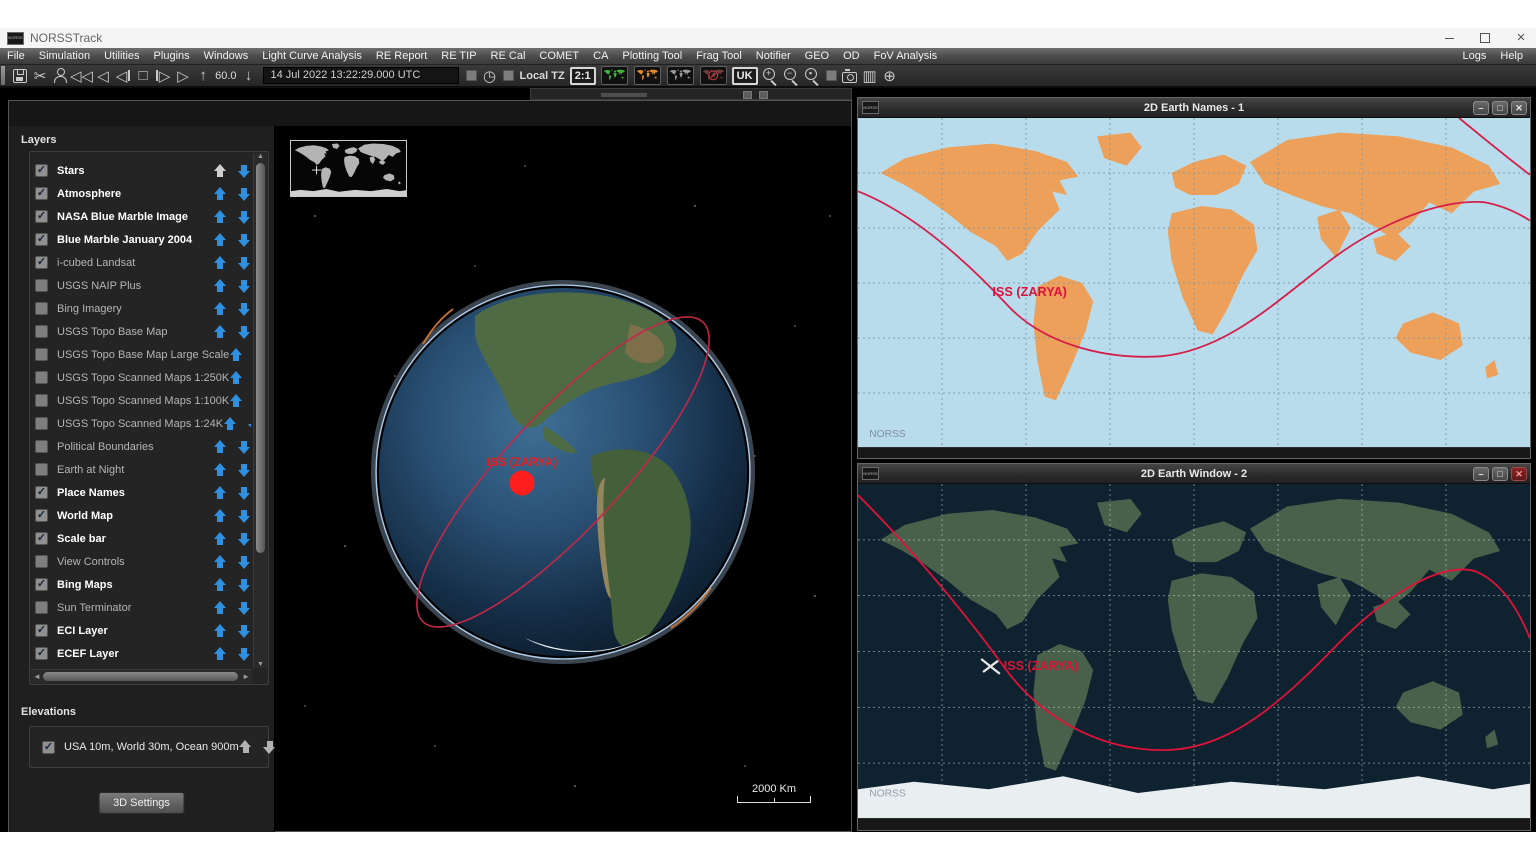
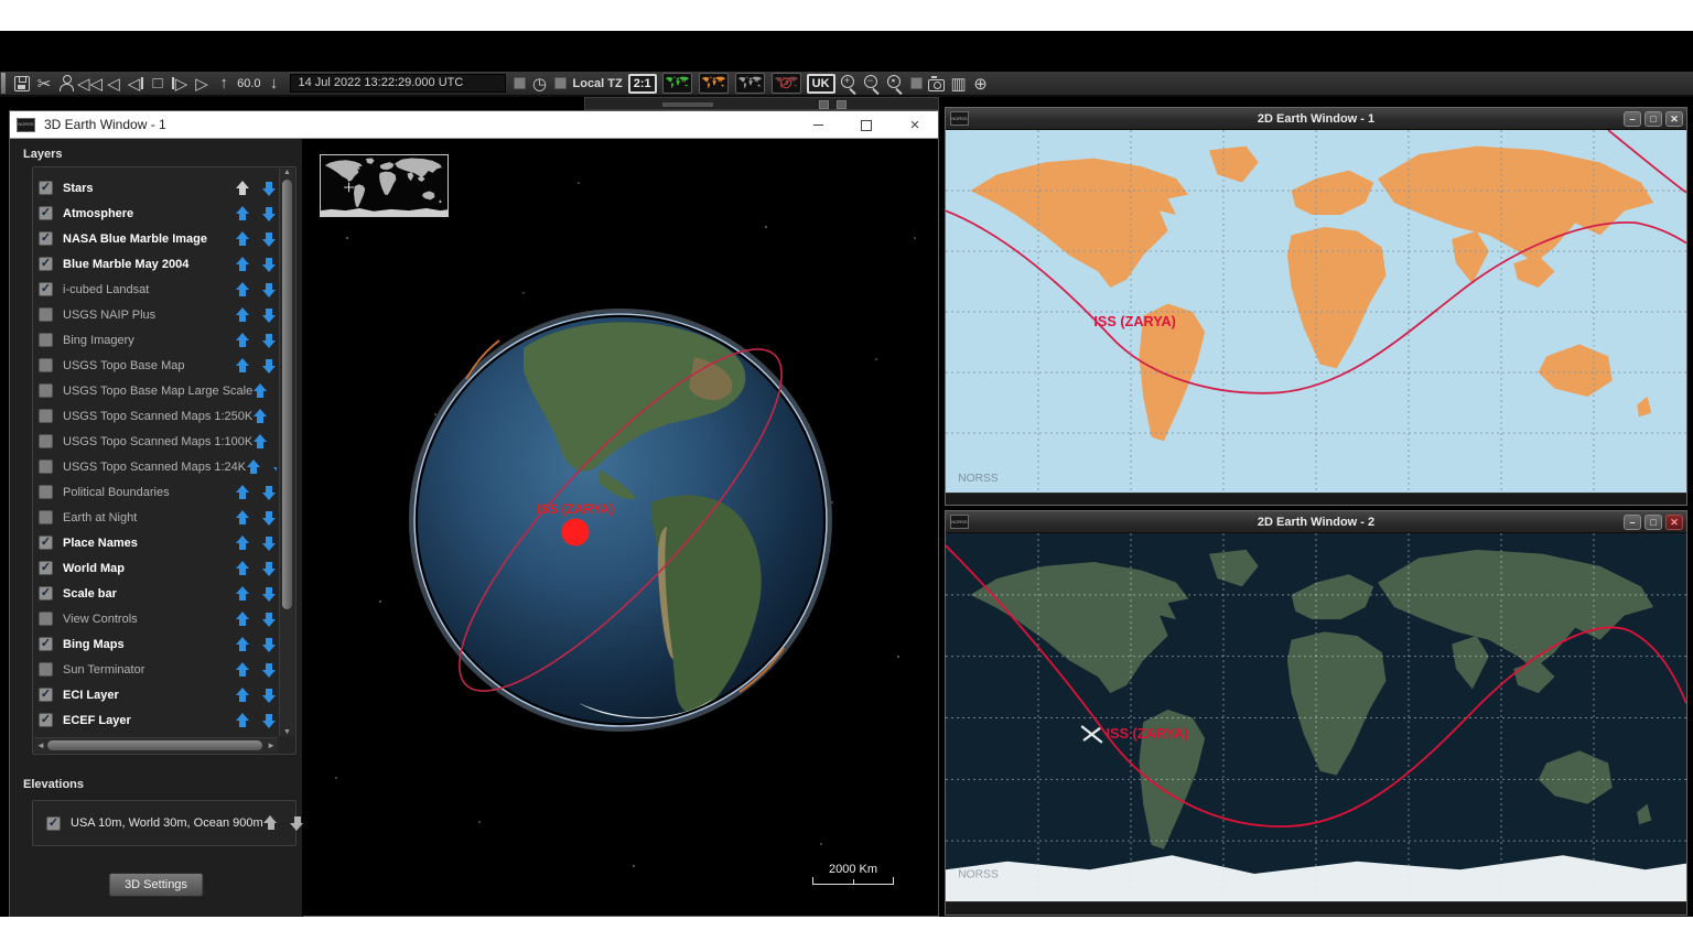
- NORSSTrack
- File
- Simulation
- Utilities
- Plugins
- Windows
- Light Curve Analysis
- RE Report
- RE TIP
- RE Cal
- COMET
- CA
- Plotting Tool
- Frag Tool
- Notifier
- GEO
- OD
- FoV Analysis
- Logs
- Help
  ✂
  ◁◁
  ◁
  ◁
  □
  ▷
  ▷
  ↑
  60.0
  ↓
  14 Jul 2022 13:22:29.000 UTC
  ◷
  Local TZ
  2:1
  UK
  ▥
  ⊕
+ 3D Earth Window - 1
  Layers
  ✓
  Stars
  ✓
  Atmosphere
  ✓
  NASA Blue Marble Image
  ✓
- Blue Marble January 2004
+ Blue Marble May 2004
  ✓
  i-cubed Landsat
  USGS NAIP Plus
  Bing Imagery
  USGS Topo Base Map
  USGS Topo Base Map Large Scale
  USGS Topo Scanned Maps 1:250K
  USGS Topo Scanned Maps 1:100K
  USGS Topo Scanned Maps 1:24K
  Political Boundaries
  Earth at Night
  ✓
  Place Names
  ✓
  World Map
  ✓
  Scale bar
  View Controls
  ✓
  Bing Maps
  Sun Terminator
  ✓
  ECI Layer
  ✓
  ECEF Layer
  ◄
  ►
  Elevations
  ✓
  USA 10m, World 30m, Ocean 900m
  3D Settings
  ISS (ZARYA)
  2000 Km
- 2D Earth Names - 1
+ 2D Earth Window - 1
  –
  □
  ✕
  ISS (ZARYA)
  NORSS
  2D Earth Window - 2
  –
  □
  ✕
  ISS (ZARYA)
  NORSS
